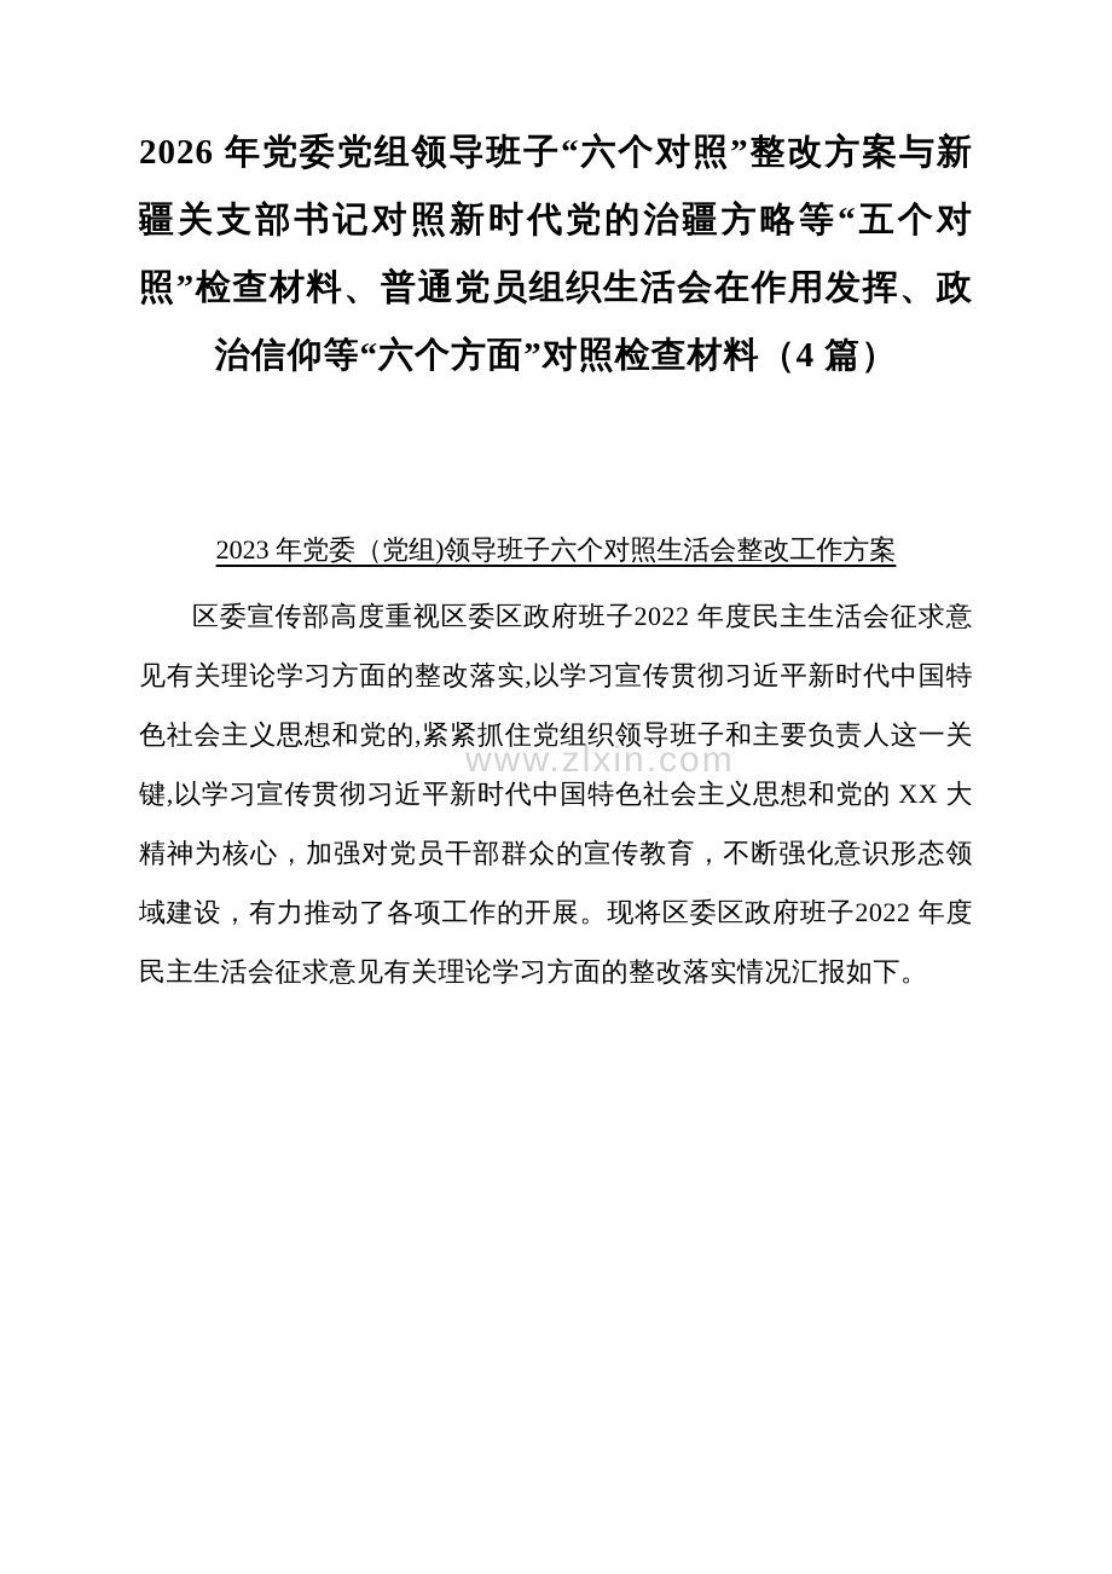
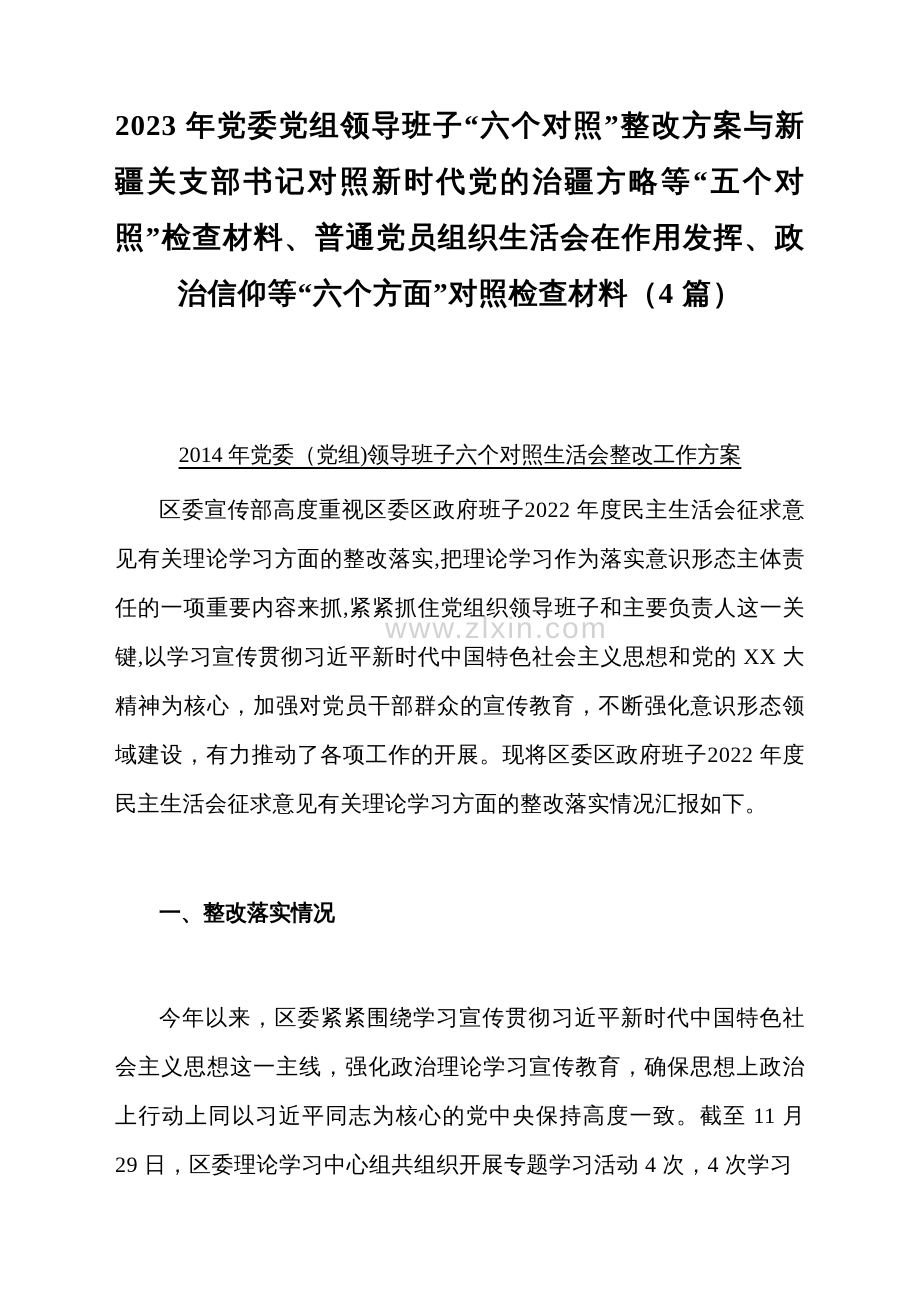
- 2026 年党委党组领导班子“六个对照”整改方案与新疆关支部书记对照新时代党的治疆方略等“五个对照”检查材料、普通党员组织生活会在作用发挥、政治信仰等“六个方面”对照检查材料（4 篇）
+ 2023 年党委党组领导班子“六个对照”整改方案与新疆关支部书记对照新时代党的治疆方略等“五个对照”检查材料、普通党员组织生活会在作用发挥、政治信仰等“六个方面”对照检查材料（4 篇）
- 2023 年党委（党组)领导班子六个对照生活会整改工作方案
+ 2014 年党委（党组)领导班子六个对照生活会整改工作方案
- 区委宣传部高度重视区委区政府班子2022 年度民主生活会征求意见有关理论学习方面的整改落实,以学习宣传贯彻习近平新时代中国特色社会主义思想和党的,紧紧抓住党组织领导班子和主要负责人这一关键,以学习宣传贯彻习近平新时代中国特色社会主义思想和党的 XX 大精神为核心，加强对党员干部群众的宣传教育，不断强化意识形态领域建设，有力推动了各项工作的开展。现将区委区政府班子2022 年度民主生活会征求意见有关理论学习方面的整改落实情况汇报如下。
+ 区委宣传部高度重视区委区政府班子2022 年度民主生活会征求意见有关理论学习方面的整改落实,把理论学习作为落实意识形态主体责任的一项重要内容来抓,紧紧抓住党组织领导班子和主要负责人这一关键,以学习宣传贯彻习近平新时代中国特色社会主义思想和党的 XX 大精神为核心，加强对党员干部群众的宣传教育，不断强化意识形态领域建设，有力推动了各项工作的开展。现将区委区政府班子2022 年度民主生活会征求意见有关理论学习方面的整改落实情况汇报如下。
+ 一、整改落实情况
+ 今年以来，区委紧紧围绕学习宣传贯彻习近平新时代中国特色社会主义思想这一主线，强化政治理论学习宣传教育，确保思想上政治上行动上同以习近平同志为核心的党中央保持高度一致。截至 11 月 29 日，区委理论学习中心组共组织开展专题学习活动 4 次，4 次学习
  www.zlxin.com
